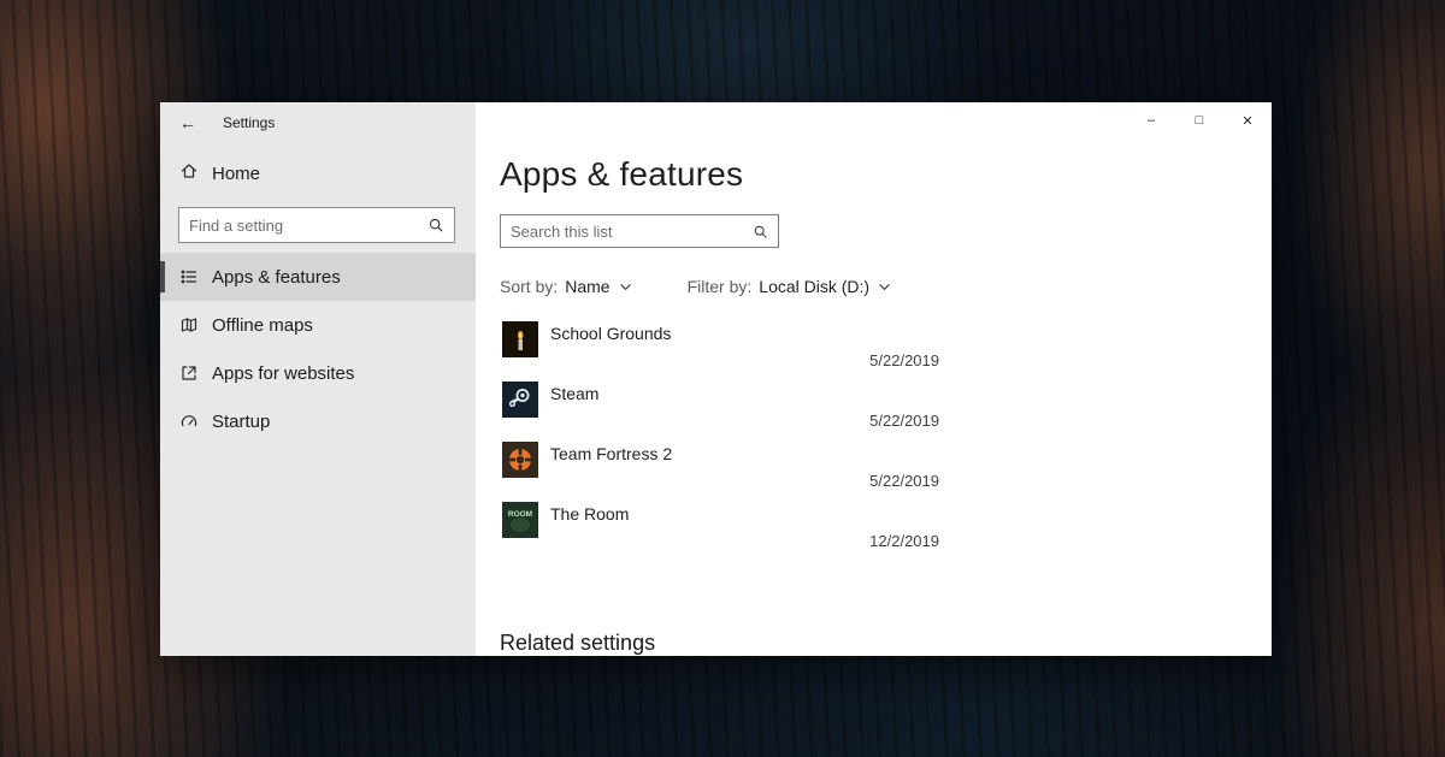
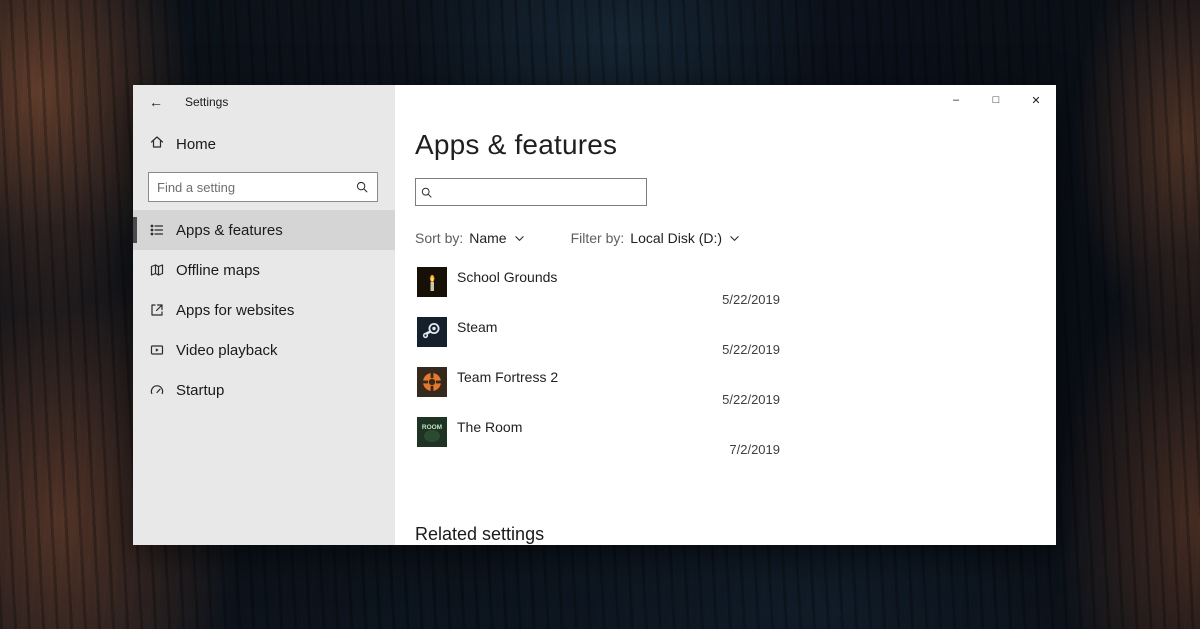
  ←
  Settings
  Home
  Find a setting
  Apps & features
  Offline maps
  Apps for websites
+ Video playback
  Startup
  –
  □
  ✕
  Apps & features
- Search this list
  Sort by:
  Name
  Filter by:
  Local Disk (D:)
  School Grounds
  5/22/2019
  Steam
  5/22/2019
  Team Fortress 2
  5/22/2019
  The Room
- 12/2/2019
+ 7/2/2019
  Related settings
